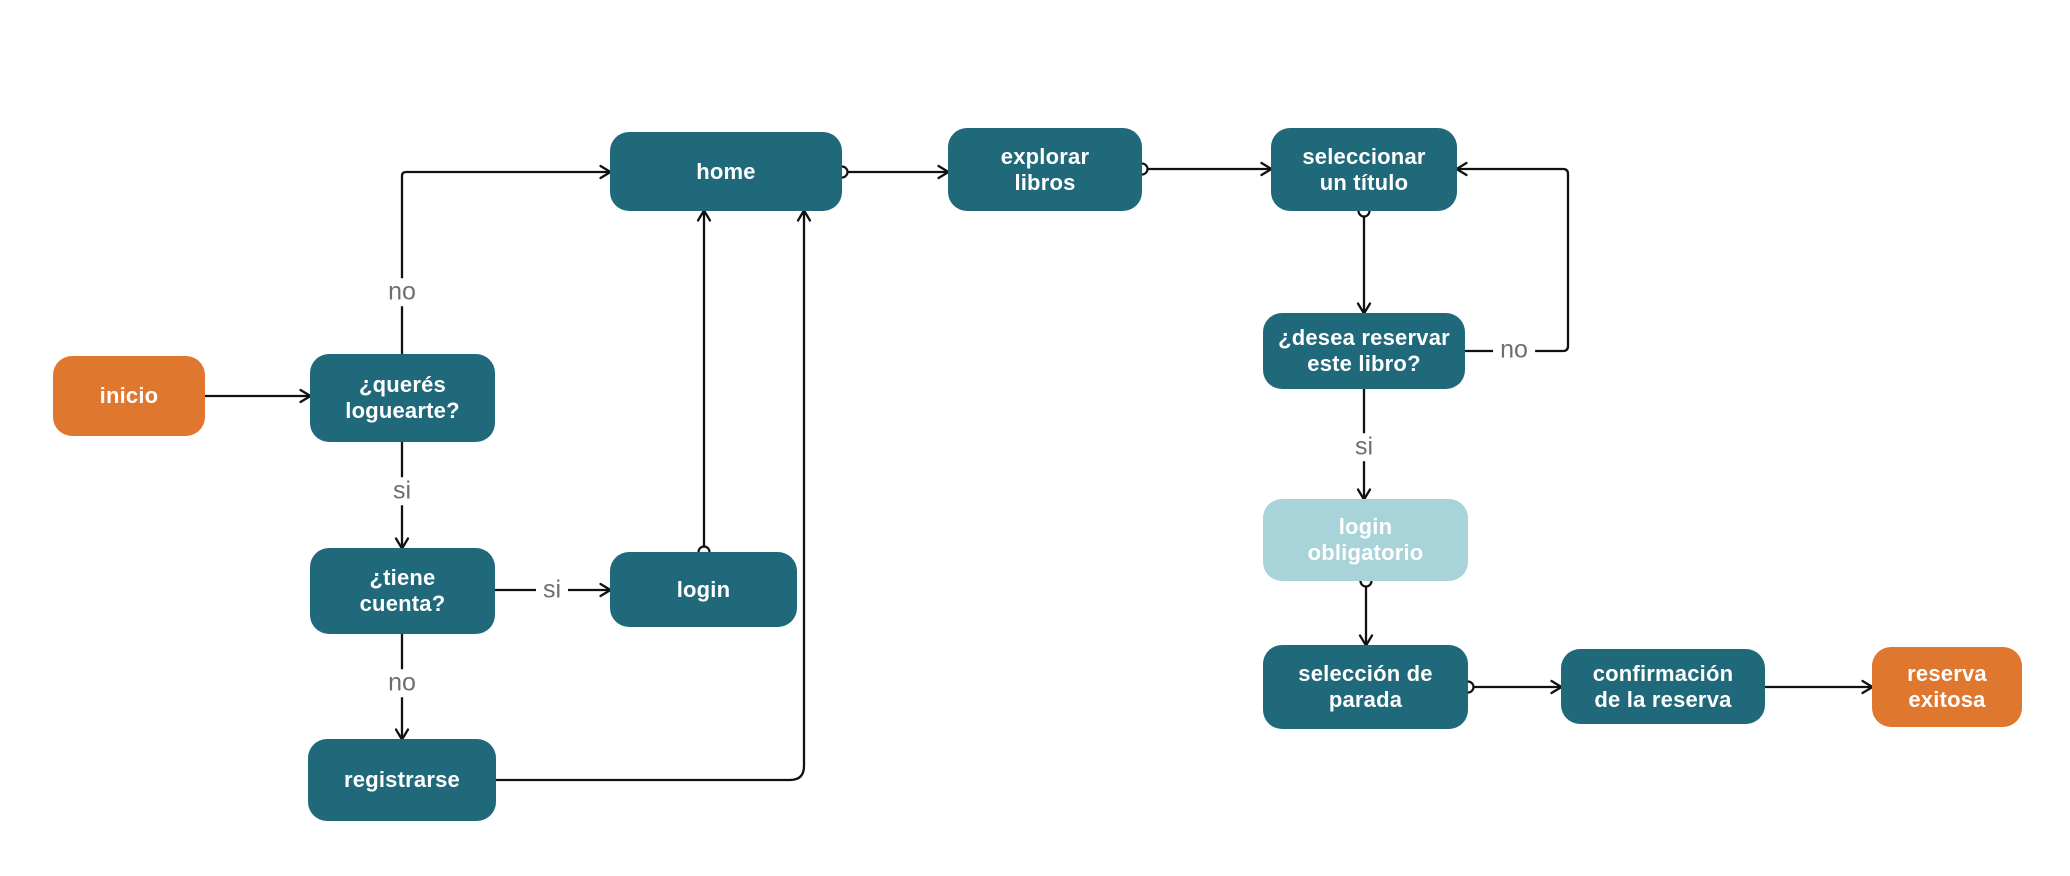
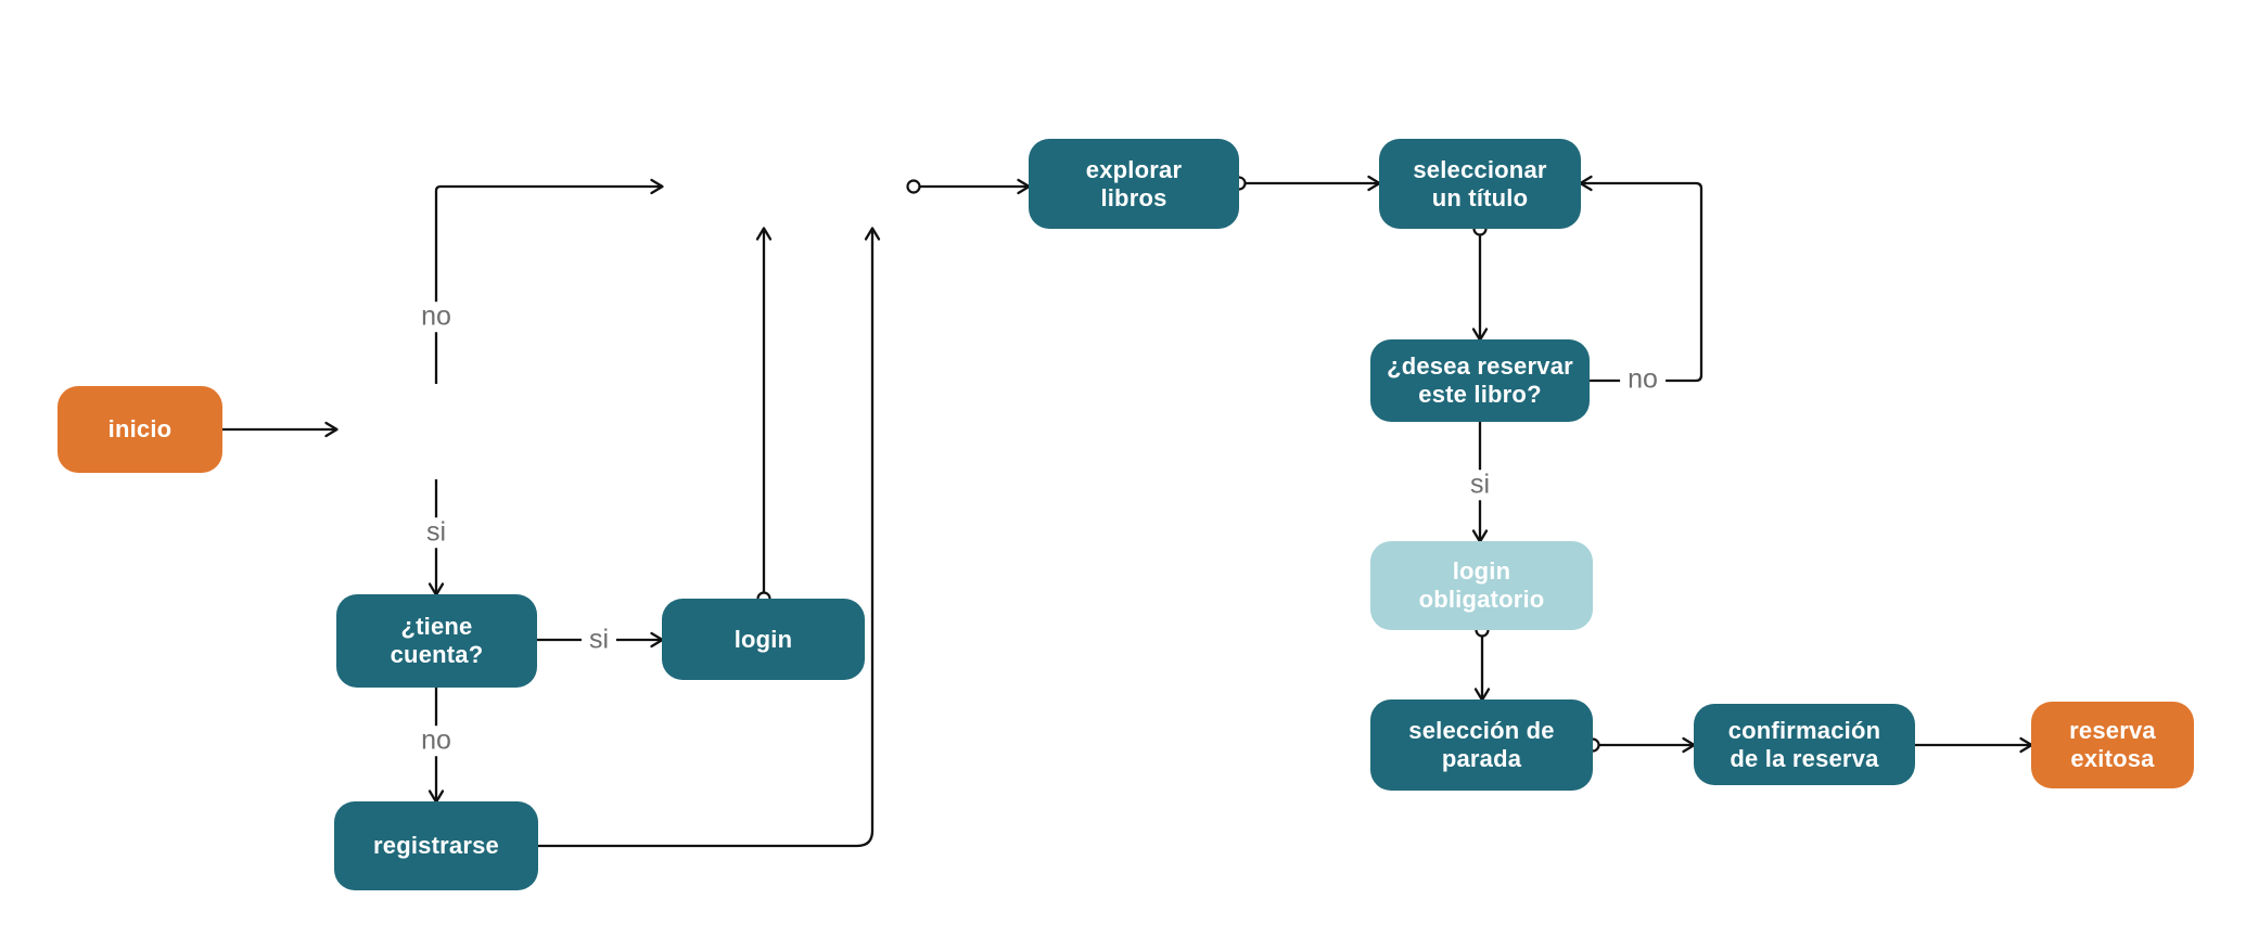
  inicio
- ¿querés loguearte?
- home
  explorar libros
  seleccionar un título
  ¿desea reservar este libro?
  login obligatorio
  selección de parada
  confirmación de la reserva
  reserva exitosa
  ¿tiene cuenta?
  login
  registrarse
  no
  si
  si
  no
  no
  si
